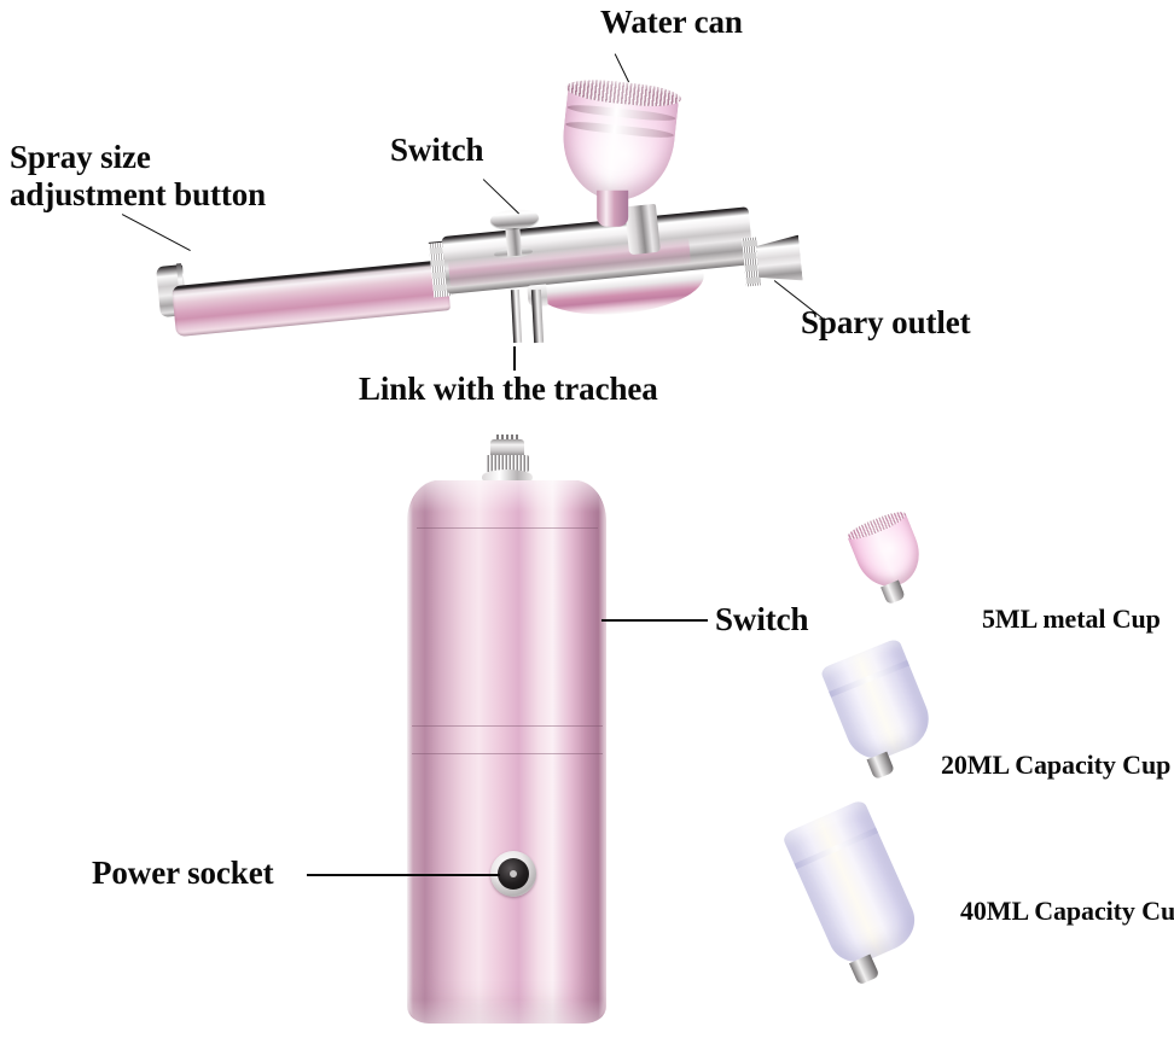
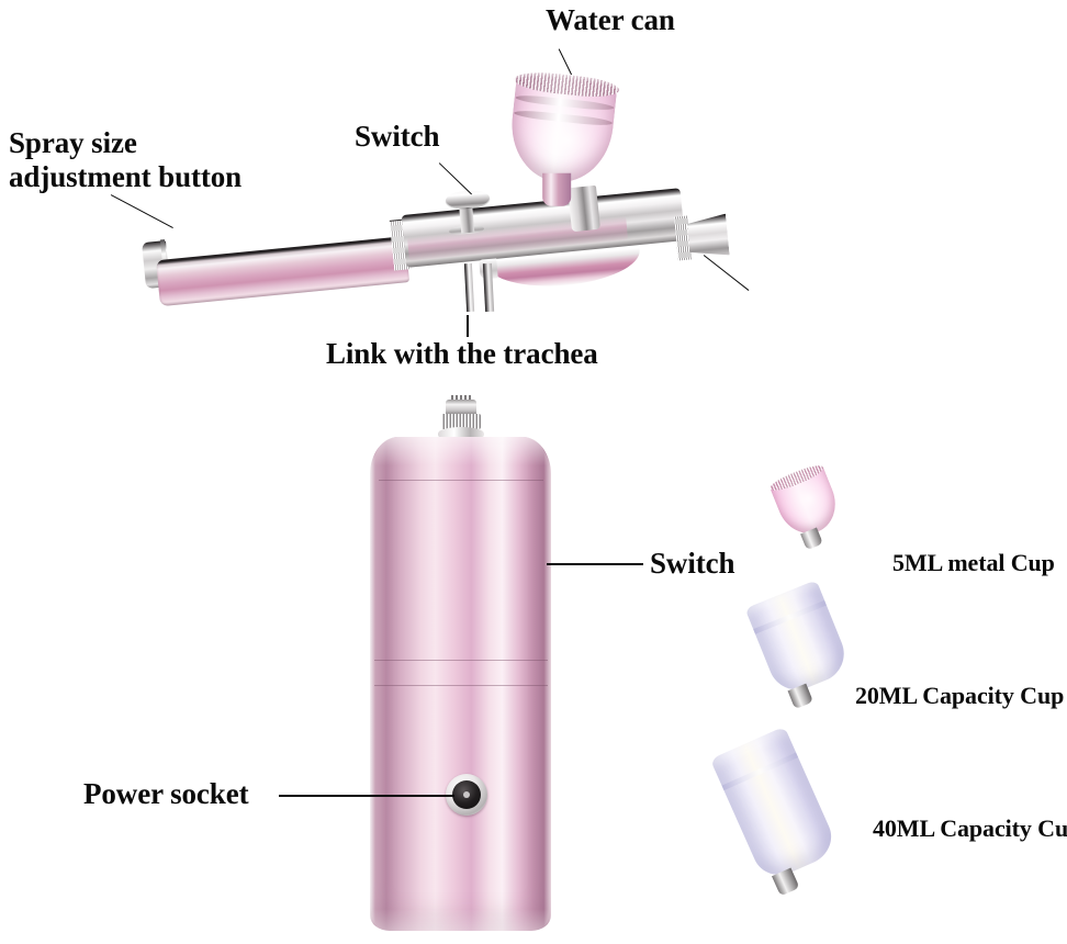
  Spray size
  adjustment button
  Switch
  Water can
- Spary outlet
  Link with the trachea
  Switch
  Power socket
  5ML metal Cup
  20ML Capacity Cup
  40ML Capacity Cu
